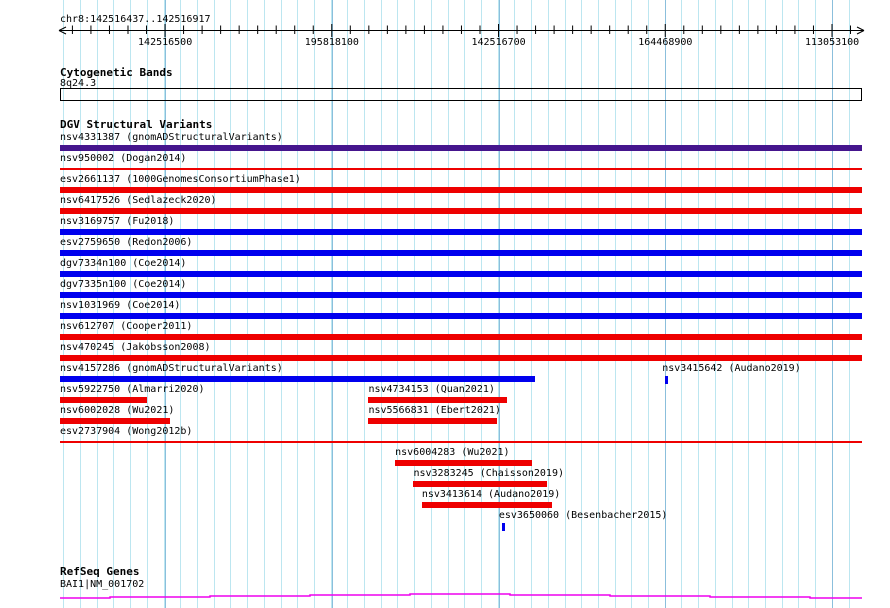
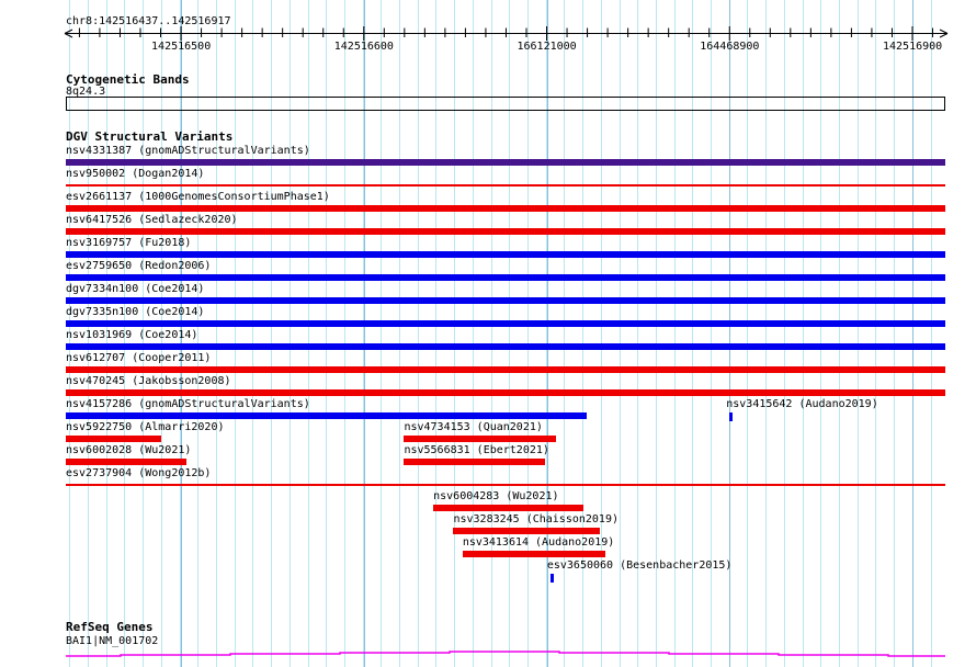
  chr8:142516437..142516917
  142516500
- 195818100
+ 142516600
- 142516700
+ 166121000
  164468900
- 113053100
+ 142516900
  Cytogenetic Bands
  8q24.3
  DGV Structural Variants
  nsv4331387 (gnomADStructuralVariants)
  nsv950002 (Dogan2014)
  esv2661137 (1000GenomesConsortiumPhase1)
  nsv6417526 (Sedlazeck2020)
  nsv3169757 (Fu2018)
  esv2759650 (Redon2006)
  dgv7334n100 (Coe2014)
  dgv7335n100 (Coe2014)
  nsv1031969 (Coe2014)
  nsv612707 (Cooper2011)
  nsv470245 (Jakobsson2008)
  nsv4157286 (gnomADStructuralVariants)
  nsv3415642 (Audano2019)
  nsv5922750 (Almarri2020)
  nsv4734153 (Quan2021)
  nsv6002028 (Wu2021)
  nsv5566831 (Ebert2021)
  esv2737904 (Wong2012b)
  nsv6004283 (Wu2021)
  nsv3283245 (Chaisson2019)
  nsv3413614 (Audano2019)
  esv3650060 (Besenbacher2015)
  RefSeq Genes
  BAI1|NM_001702
